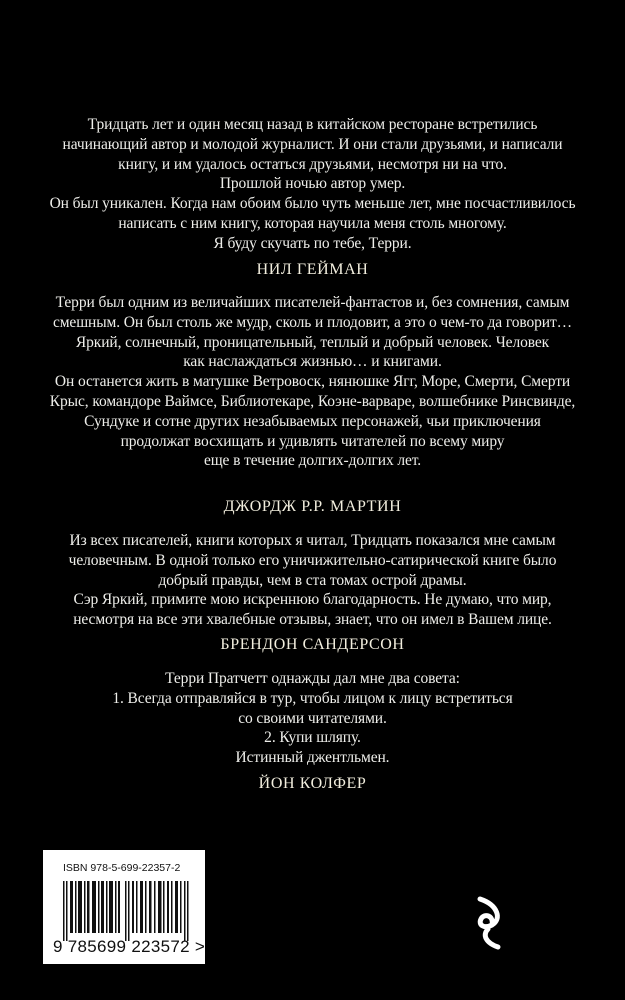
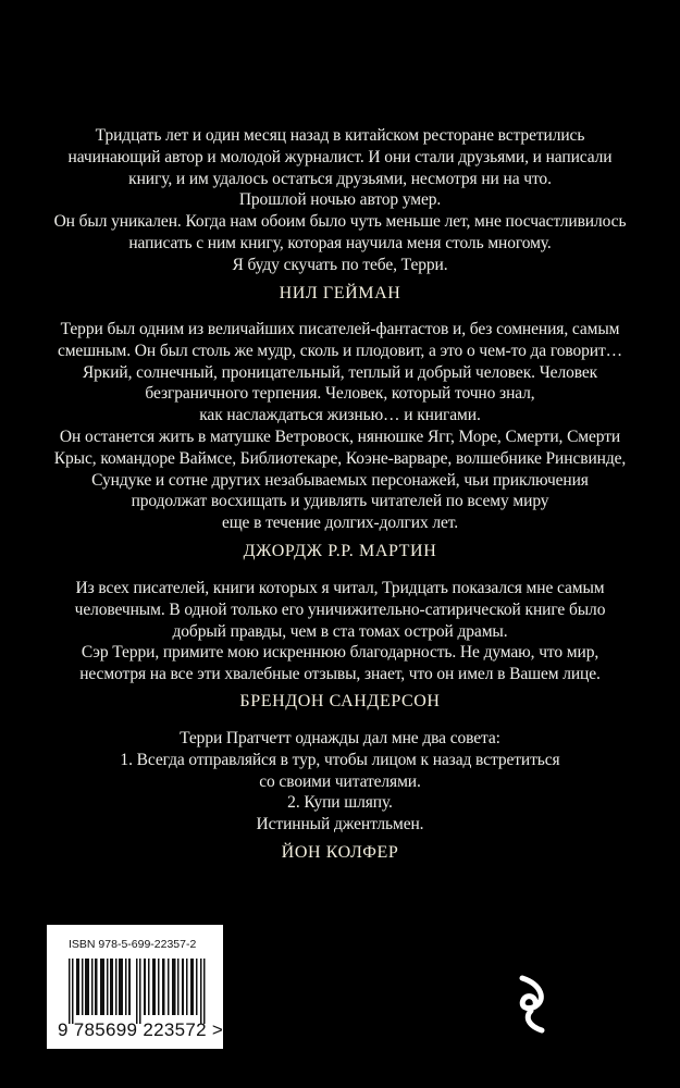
  Тридцать лет и один месяц назад в китайском ресторане встретились
  начинающий автор и молодой журналист. И они стали друзьями, и написали
  книгу, и им удалось остаться друзьями, несмотря ни на что.
  Прошлой ночью автор умер.
  Он был уникален. Когда нам обоим было чуть меньше лет, мне посчастливилось
  написать с ним книгу, которая научила меня столь многому.
  Я буду скучать по тебе, Терри.
  НИЛ ГЕЙМАН
  Терри был одним из величайших писателей-фантастов и, без сомнения, самым
  смешным. Он был столь же мудр, сколь и плодовит, а это о чем-то да говорит…
  Яркий, солнечный, проницательный, теплый и добрый человек. Человек
+ безграничного терпения. Человек, который точно знал,
  как наслаждаться жизнью… и книгами.
  Он останется жить в матушке Ветровоск, нянюшке Ягг, Море, Смерти, Смерти
  Крыс, командоре Ваймсе, Библиотекаре, Коэне-варваре, волшебнике Ринсвинде,
  Сундуке и сотне других незабываемых персонажей, чьи приключения
  продолжат восхищать и удивлять читателей по всему миру
  еще в течение долгих-долгих лет.
  ДЖОРДЖ Р.Р. МАРТИН
  Из всех писателей, книги которых я читал, Тридцать показался мне самым
  человечным. В одной только его уничижительно-сатирической книге было
  добрый правды, чем в ста томах острой драмы.
- Сэр Яркий, примите мою искреннюю благодарность. Не думаю, что мир,
+ Сэр Терри, примите мою искреннюю благодарность. Не думаю, что мир,
  несмотря на все эти хвалебные отзывы, знает, что он имел в Вашем лице.
  БРЕНДОН САНДЕРСОН
  Терри Пратчетт однажды дал мне два совета:
- 1. Всегда отправляйся в тур, чтобы лицом к лицу встретиться
+ 1. Всегда отправляйся в тур, чтобы лицом к назад встретиться
  со своими читателями.
  2. Купи шляпу.
  Истинный джентльмен.
  ЙОН КОЛФЕР
  ISBN 978-5-699-22357-2
  9 785699 223572 >
